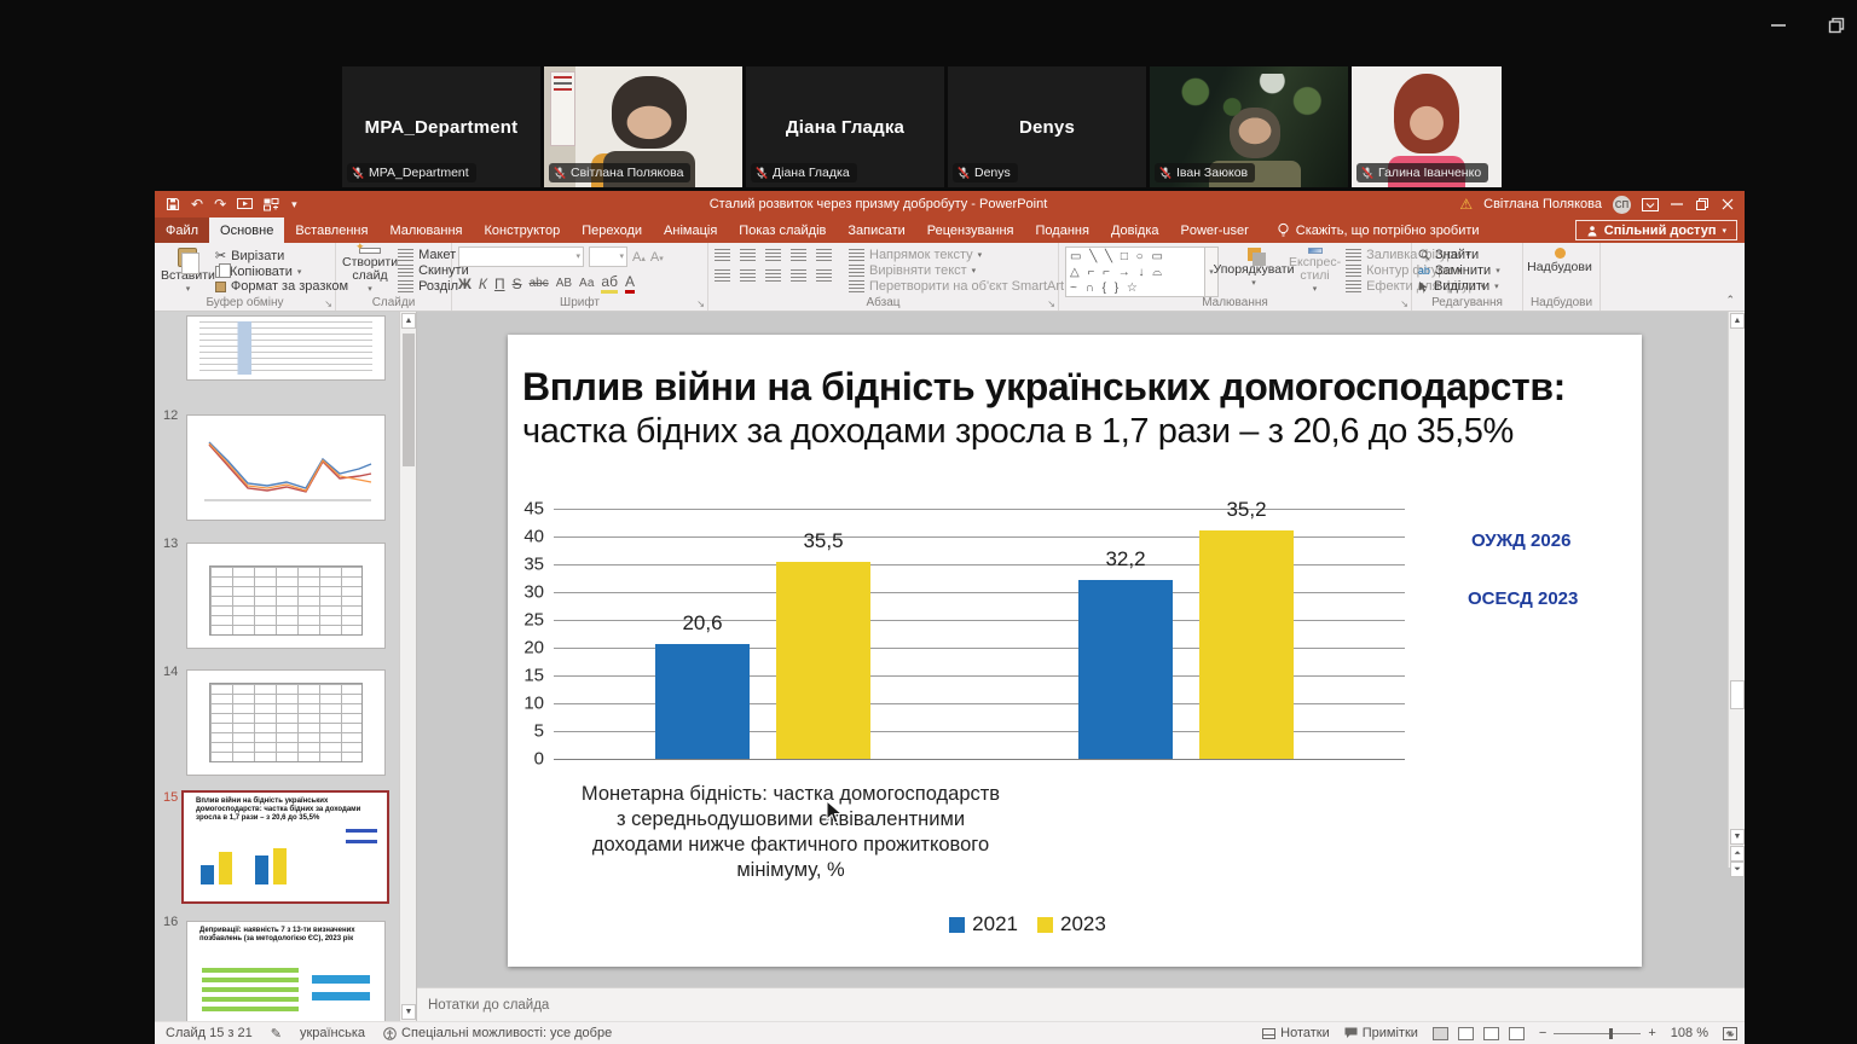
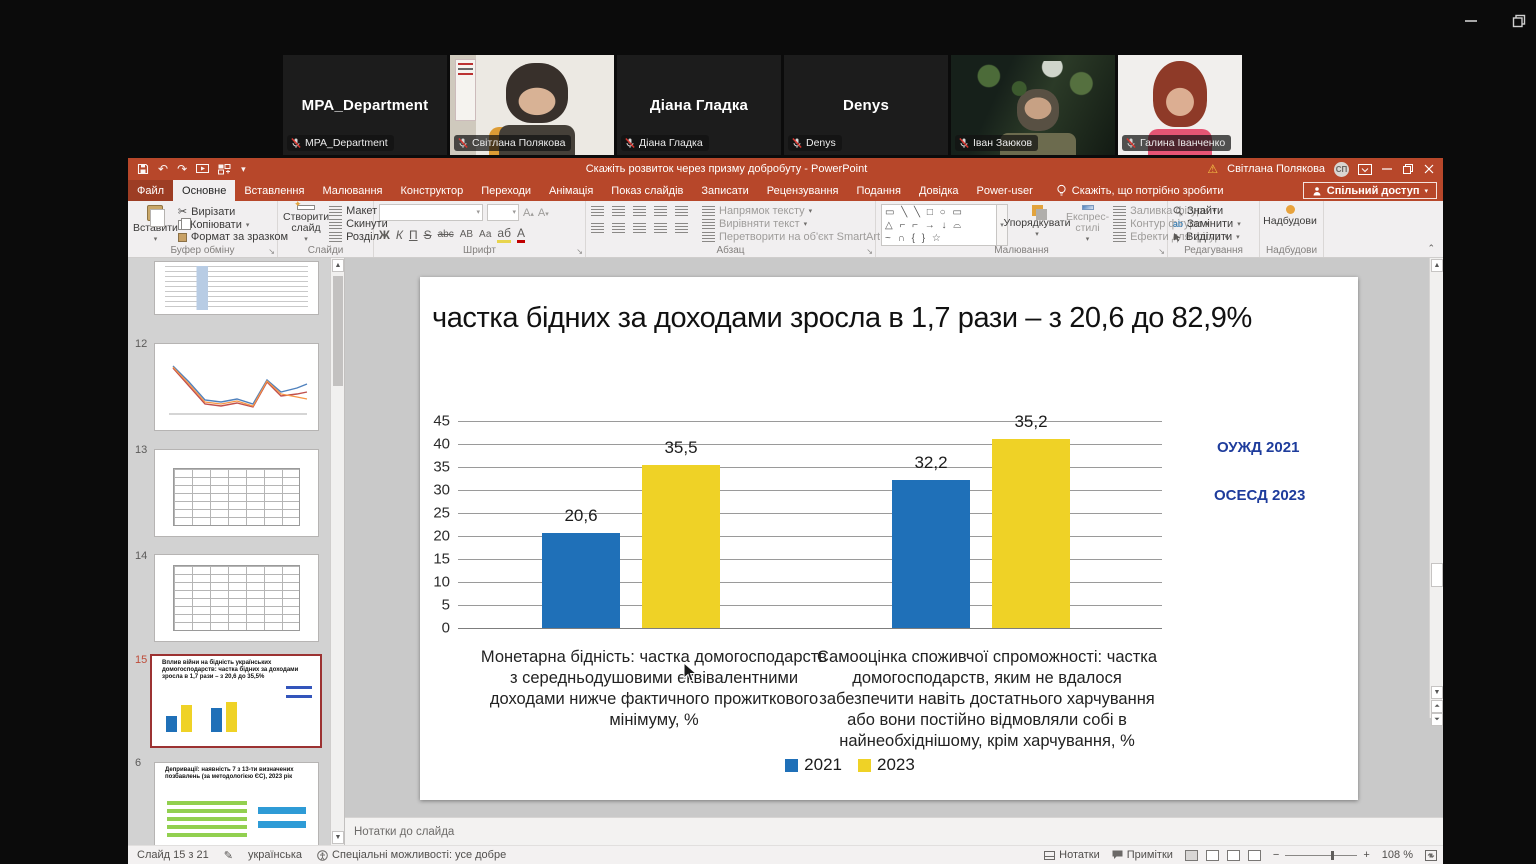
  MPA_Department
  MPA_Department
  Світлана Полякова
  Діана Гладка
  Діана Гладка
  Denys
  Denys
  Іван Заюков
  Галина Іванченко
  ↶
  ↷
  ▾
- Сталий розвиток через призму добробуту - PowerPoint
+ Скажіть розвиток через призму добробуту - PowerPoint
  ⚠
  Світлана Полякова
  СП
  Файл
  Основне
  Вставлення
  Малювання
  Конструктор
  Переходи
  Анімація
  Показ слайдів
  Записати
  Рецензування
  Подання
  Довідка
  Power-user
  Скажіть, що потрібно зробити
  Спільний доступ
  Вставити
  ✂
  Вирізати
  Копіювати
  Формат за зразком
  Буфер обміну
  ↘
  Створити слайд
  Макет
  Скинути
  Розділ
  Слайди
  Ж
  К
  П
  S
  abc
  АВ
  Аа
  аб
  А
  Шрифт
  ↘
  Напрямок тексту
  Вирівняти текст
  Перетворити на об'єкт SmartArt
  Абзац
  ↘
  ▭ ╲ ╲ □ ○ ▭
  △ ⌐ ⌐ → ↓ ⌓
  ~ ∩ { } ☆
  Упорядкувати
  Експрес-стилі
  Заливкаігури
  Контур фігури
  Ефектиля фігур
  Малювання
  ↘
  Знайти
  ab
  Замінити
  Виділити
  Редагування
  Надбудови
  Надбудови
  ⌃
  12
  13
  14
  15
- 16
+ 6
- Вплив війни на бідність українських домогосподарств:
- частка бідних за доходами зросла в 1,7 рази – з 20,6 до 35,5%
+ частка бідних за доходами зросла в 1,7 рази – з 20,6 до 82,9%
  0
  5
  10
  15
  20
  25
  30
  35
  40
  45
  20,6
  32,2
  35,5
  35,2
  Монетарна бідність: частка домогосподарств з середньодушовими евівалентними доходами нижче фактичного прожиткового мінімуму, %
+ Самооцінка споживчої спроможності: частка домогосподарств, яким не вдалося забезпечити навіть достатнього харчування або вони постійно відмовляли собі в найнеобхіднішому, крім харчування, %
  2021
  2023
- ОУЖД 2026
+ ОУЖД 2021
  ОСЕСД 2023
  Нотатки до слайда
  Слайд 15 з 21
  ✎
  українська
  Спеціальні можливості: усе добре
  Нотатки
  Примітки
  −
  +
  108 %
